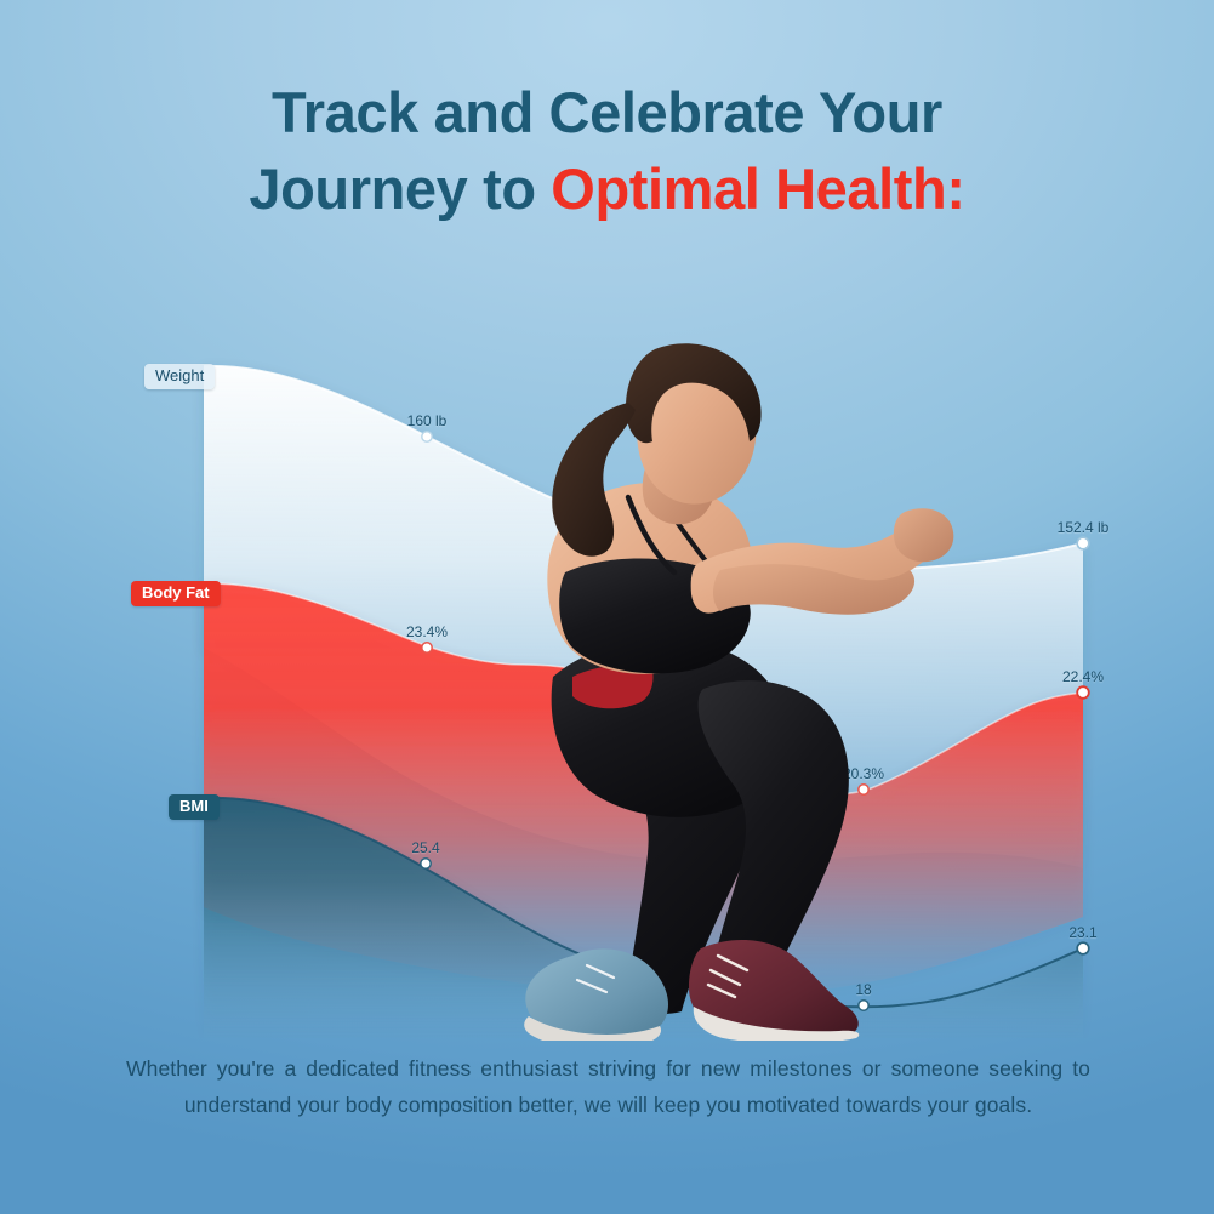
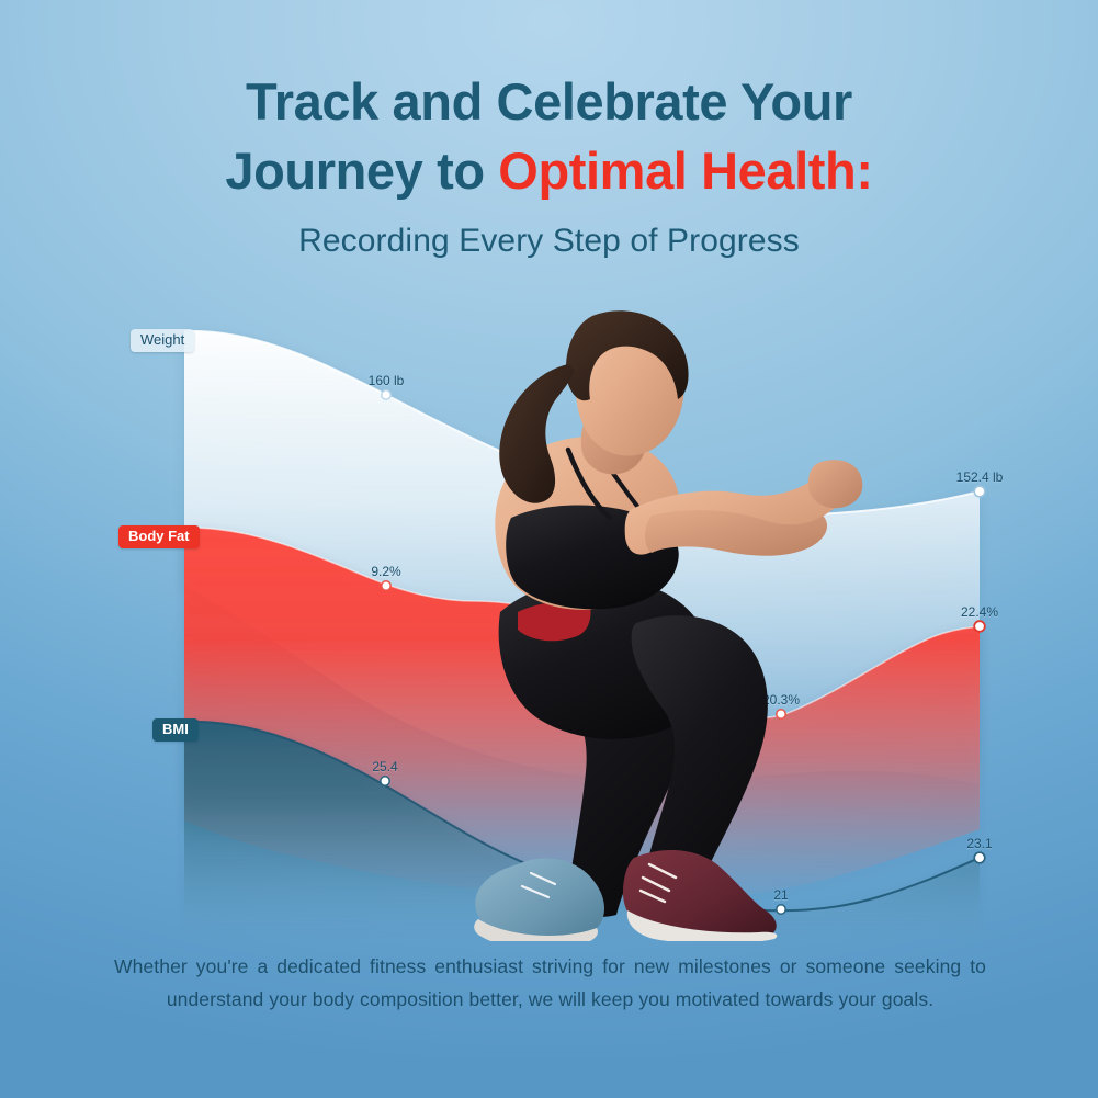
  Track and Celebrate Your
  Journey to Optimal Health:
+ Recording Every Step of Progress
  Weight
  Body Fat
  BMI
  160 lb
  152.4 lb
- 23.4%
+ 9.2%
  0.3%
  22.4%
  25.4
- 18
+ 21
  23.1
  Whether you're a dedicated fitness enthusiast striving for new milestones or someone seeking to understand your body composition better, we will keep you motivated towards your goals.
